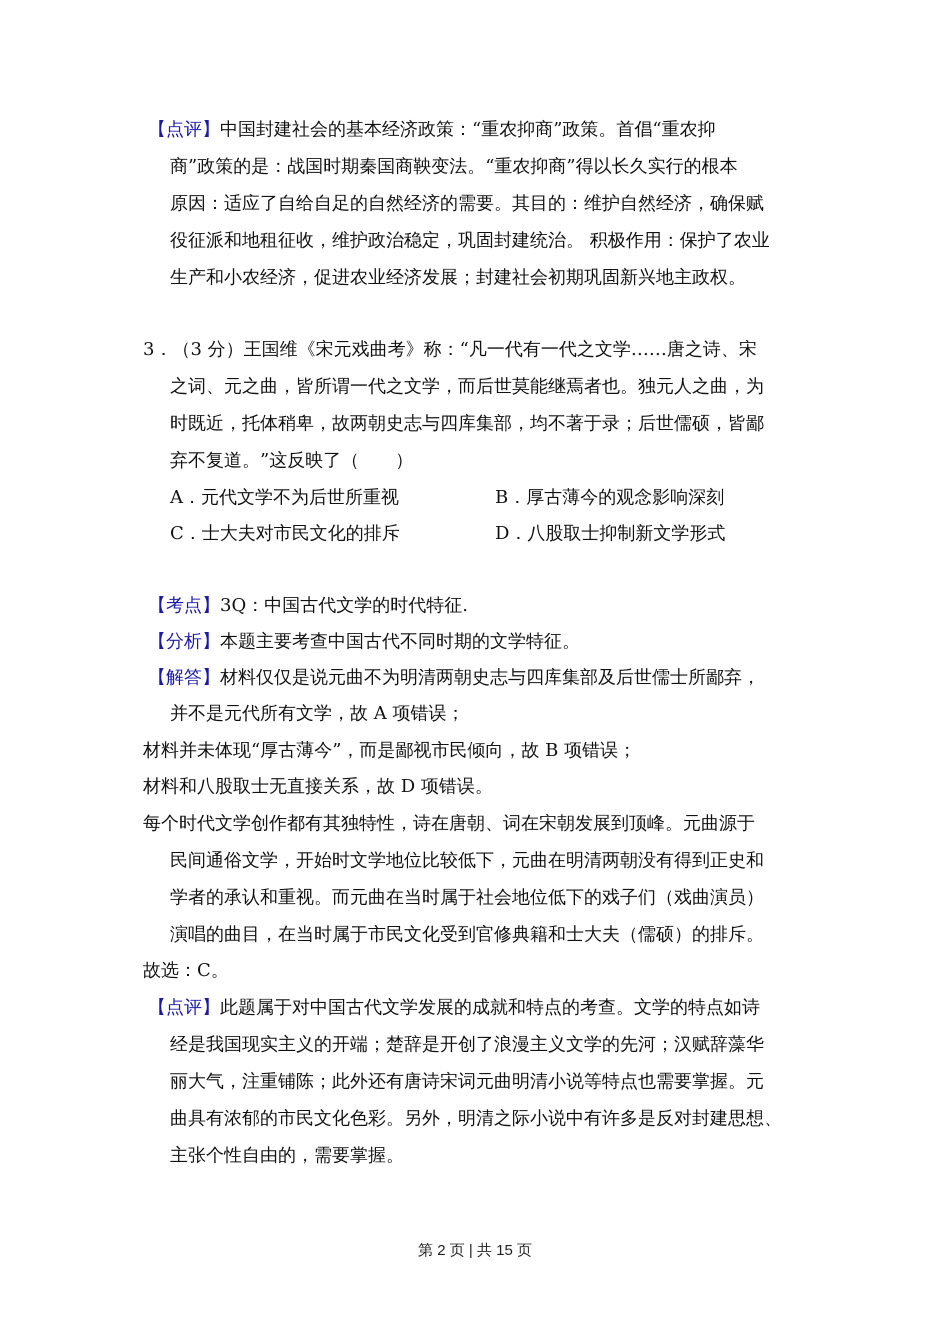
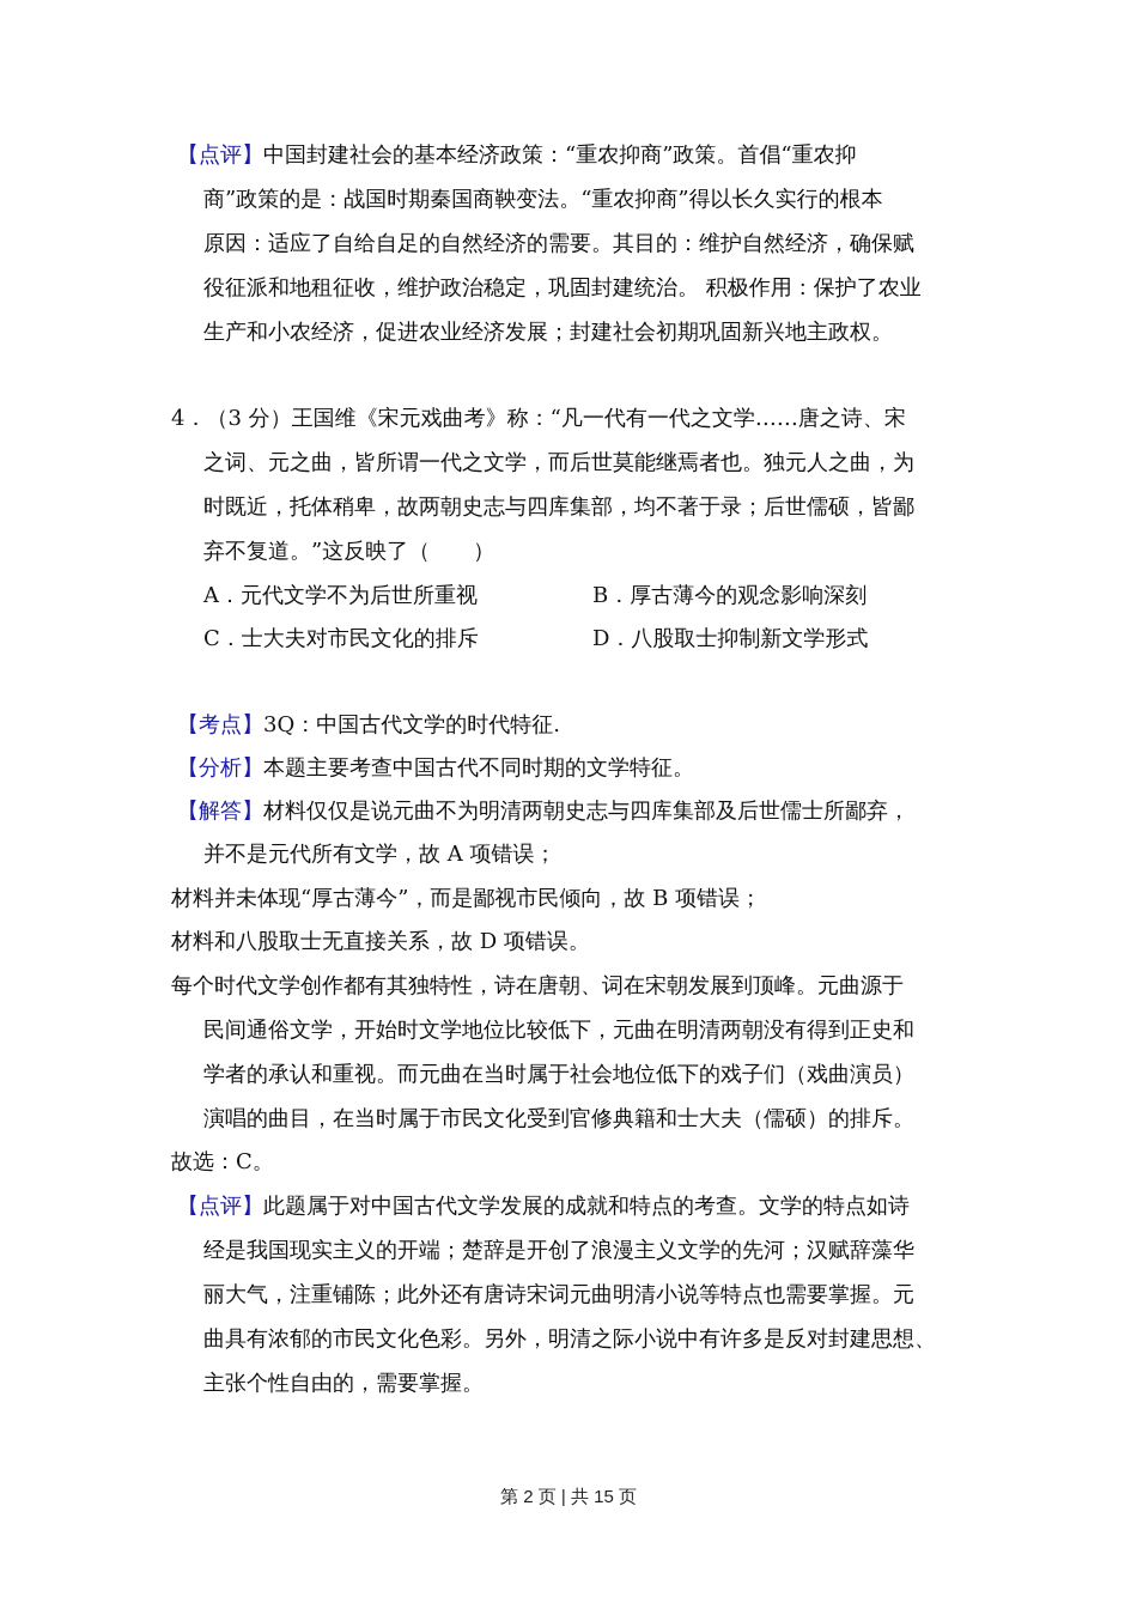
  【点评】中国封建社会的基本经济政策：“重农抑商”政策。首倡“重农抑
  商”政策的是：战国时期秦国商鞅变法。“重农抑商”得以长久实行的根本
  原因：适应了自给自足的自然经济的需要。其目的：维护自然经济，确保赋
  役征派和地租征收，维护政治稳定，巩固封建统治。 积极作用：保护了农业
  生产和小农经济，促进农业经济发展；封建社会初期巩固新兴地主政权。
- 3．（3 分）王国维《宋元戏曲考》称：“凡一代有一代之文学……唐之诗、宋
+ 4．（3 分）王国维《宋元戏曲考》称：“凡一代有一代之文学……唐之诗、宋
  之词、元之曲，皆所谓一代之文学，而后世莫能继焉者也。独元人之曲，为
  时既近，托体稍卑，故两朝史志与四库集部，均不著于录；后世儒硕，皆鄙
  弃不复道。”这反映了（ ）
  A．元代文学不为后世所重视
  B．厚古薄今的观念影响深刻
  C．士大夫对市民文化的排斥
  D．八股取士抑制新文学形式
  【考点】3Q：中国古代文学的时代特征.
  【分析】本题主要考查中国古代不同时期的文学特征。
  【解答】材料仅仅是说元曲不为明清两朝史志与四库集部及后世儒士所鄙弃，
  并不是元代所有文学，故 A 项错误；
  材料并未体现“厚古薄今”，而是鄙视市民倾向，故 B 项错误；
  材料和八股取士无直接关系，故 D 项错误。
  每个时代文学创作都有其独特性，诗在唐朝、词在宋朝发展到顶峰。元曲源于
  民间通俗文学，开始时文学地位比较低下，元曲在明清两朝没有得到正史和
  学者的承认和重视。而元曲在当时属于社会地位低下的戏子们（戏曲演员）
  演唱的曲目，在当时属于市民文化受到官修典籍和士大夫（儒硕）的排斥。
  故选：C。
  【点评】此题属于对中国古代文学发展的成就和特点的考查。文学的特点如诗
  经是我国现实主义的开端；楚辞是开创了浪漫主义文学的先河；汉赋辞藻华
  丽大气，注重铺陈；此外还有唐诗宋词元曲明清小说等特点也需要掌握。元
  曲具有浓郁的市民文化色彩。另外，明清之际小说中有许多是反对封建思想、
  主张个性自由的，需要掌握。
  第 2 页 | 共 15 页
